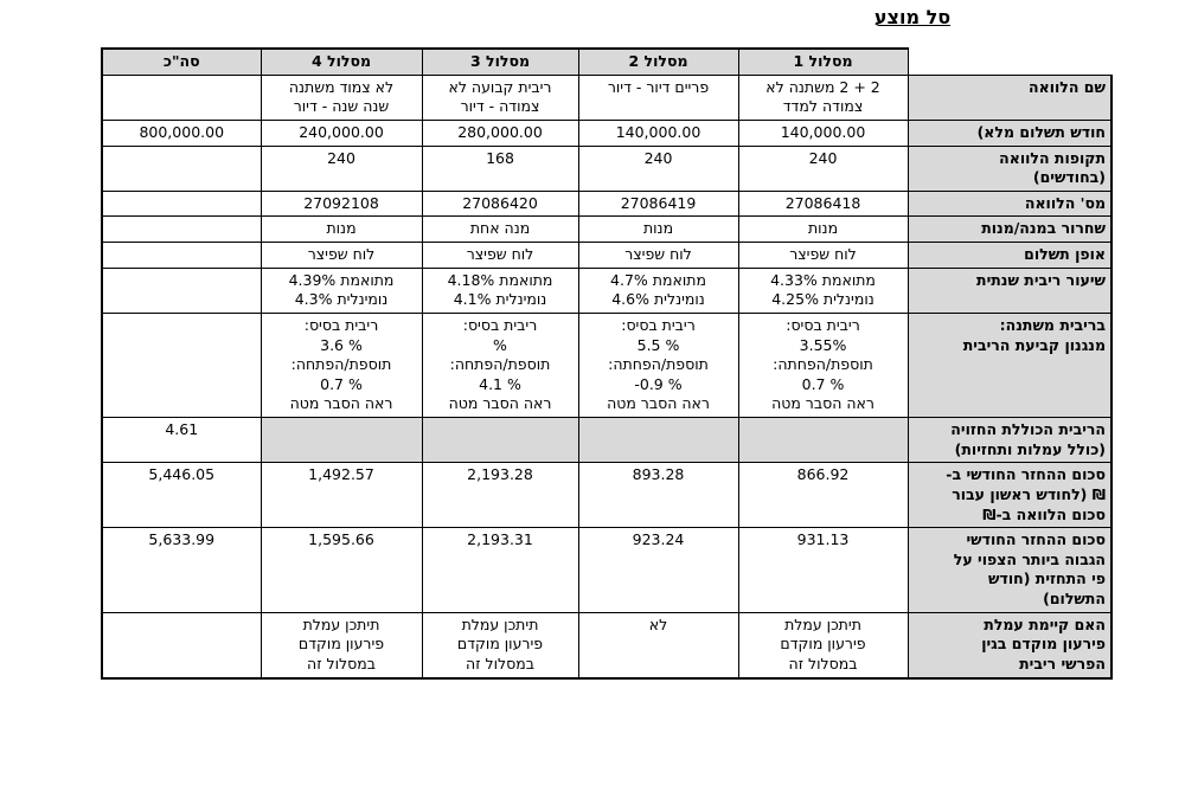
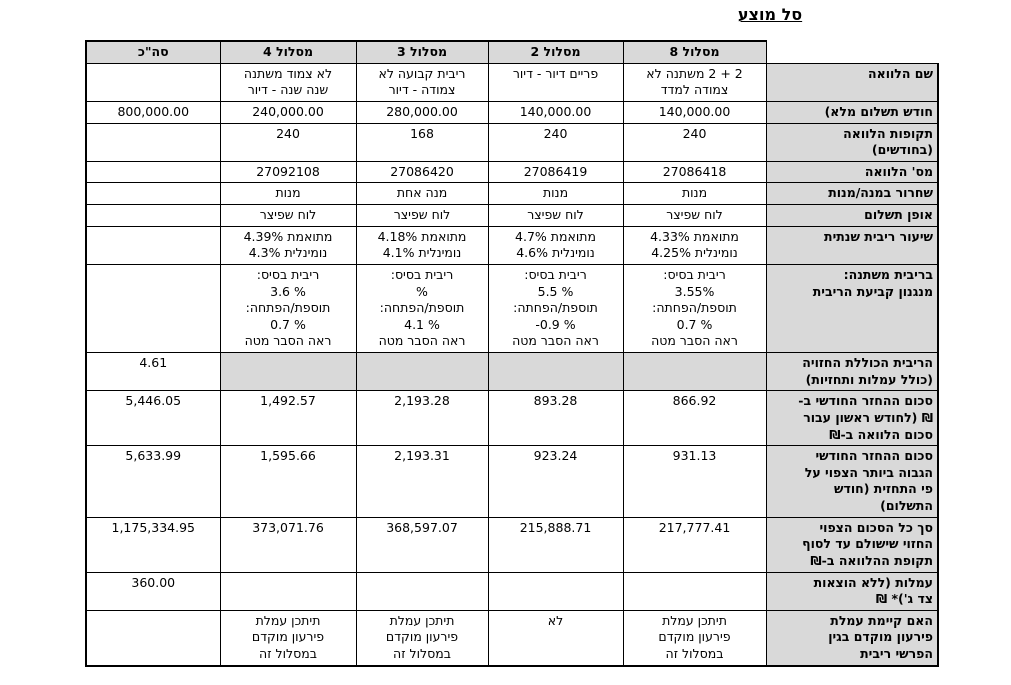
  סל מוצע
- 	מסלול 1	מסלול 2	מסלול 3	מסלול 4	סה"כ
+ 	מסלול 8	מסלול 2	מסלול 3	מסלול 4	סה"כ
  שם הלוואה	2 + 2 משתנה לאצמודה למדד	פריים דיור - דיור	ריבית קבועה לאצמודה - דיור	לא צמוד משתנהשנה שנה - דיור
  חודש תשלום מלא)	140,000.00	140,000.00	280,000.00	240,000.00	800,000.00
  תקופות הלוואה(בחודשים)	240	240	168	240
  מס' הלוואה	27086418	27086419	27086420	27092108
  שחרור במנה/מנות	מנות	מנות	מנה אחת	מנות
  אופן תשלום	לוח שפיצר	לוח שפיצר	לוח שפיצר	לוח שפיצר
  שיעור ריבית שנתית	מתואמת 4.33%נומינלית 4.25%	מתואמת 4.7%נומינלית 4.6%	מתואמת 4.18%נומינלית 4.1%	מתואמת 4.39%נומינלית 4.3%
  בריבית משתנה:מנגנון קביעת הריבית	ריבית בסיס:3.55%תוספת/הפחתה:0.7 %ראה הסבר מטה	ריבית בסיס:5.5 %תוספת/הפחתה:-0.9 %ראה הסבר מטה	ריבית בסיס:%תוספת/הפתחה:4.1 %ראה הסבר מטה	ריבית בסיס:3.6 %תוספת/הפתחה:0.7 %ראה הסבר מטה
  הריבית הכוללת החזויה(כולל עמלות ותחזיות)					4.61
  סכום ההחזר החודשי ב-₪ (לחודש ראשון עבורסכום הלוואה ב-₪	866.92	893.28	2,193.28	1,492.57	5,446.05
  סכום ההחזר החודשיהגבוה ביותר הצפוי עלפי התחזית (חודשהתשלום)	931.13	923.24	2,193.31	1,595.66	5,633.99
+ סך כל הסכום הצפויהחזוי שישולם עד לסוףתקופת ההלוואה ב-₪	217,777.41	215,888.71	368,597.07	373,071.76	1,175,334.95
+ עמלות (ללא הוצאותצד ג')* ₪					360.00
  האם קיימת עמלתפירעון מוקדם בגיןהפרשי ריבית	תיתכן עמלתפירעון מוקדםבמסלול זה	לא	תיתכן עמלתפירעון מוקדםבמסלול זה	תיתכן עמלתפירעון מוקדםבמסלול זה
